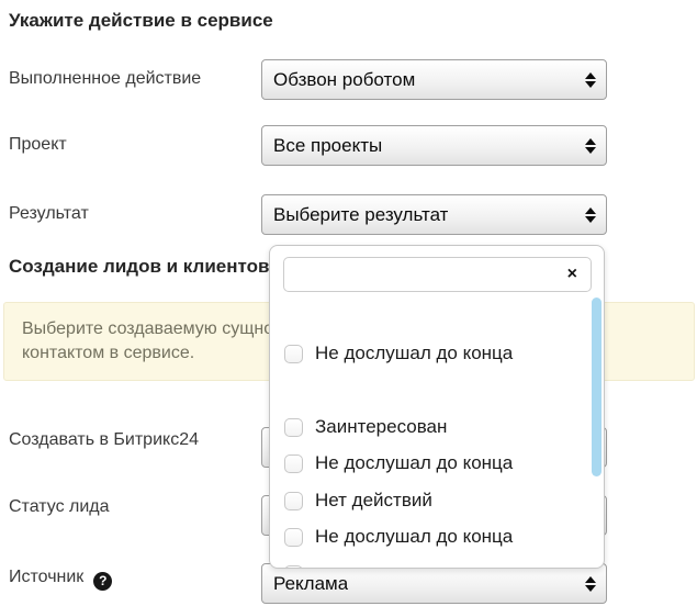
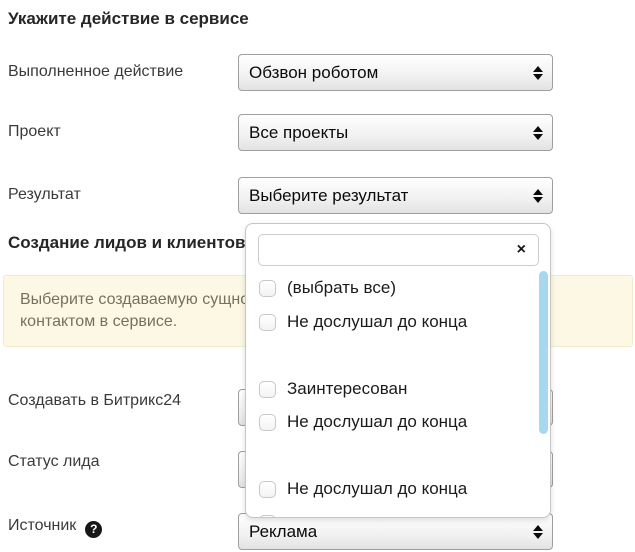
  Укажите действие в сервисе
  Выполненное действие
  Обзвон роботом
  Проект
  Все проекты
  Результат
  Выберите результат
  Создание лидов и клиентов
  контактом в сервисе.
  Создавать в Битрикс24
  Статус лида
  Источник ?
  Реклама
  ×
+ (выбрать все)
  Не дослушал до конца
  Заинтересован
  Не дослушал до конца
- Нет действий
  Не дослушал до конца
